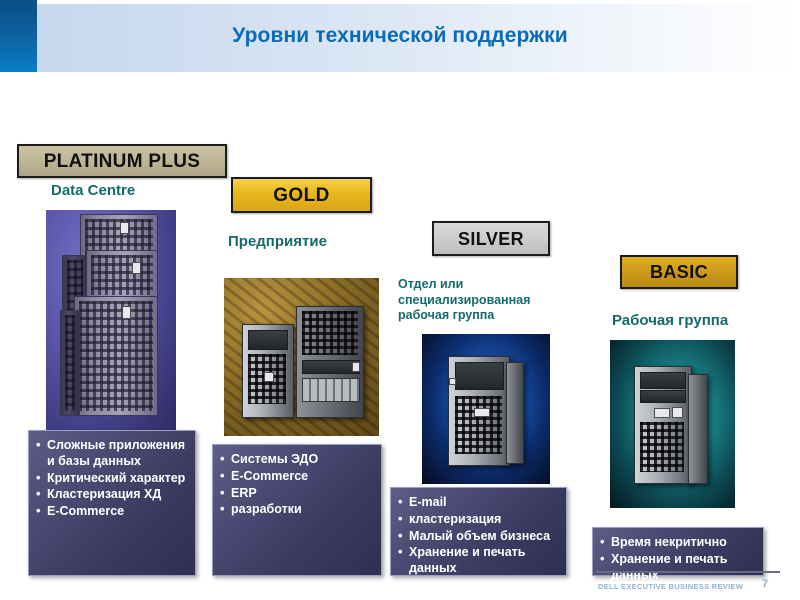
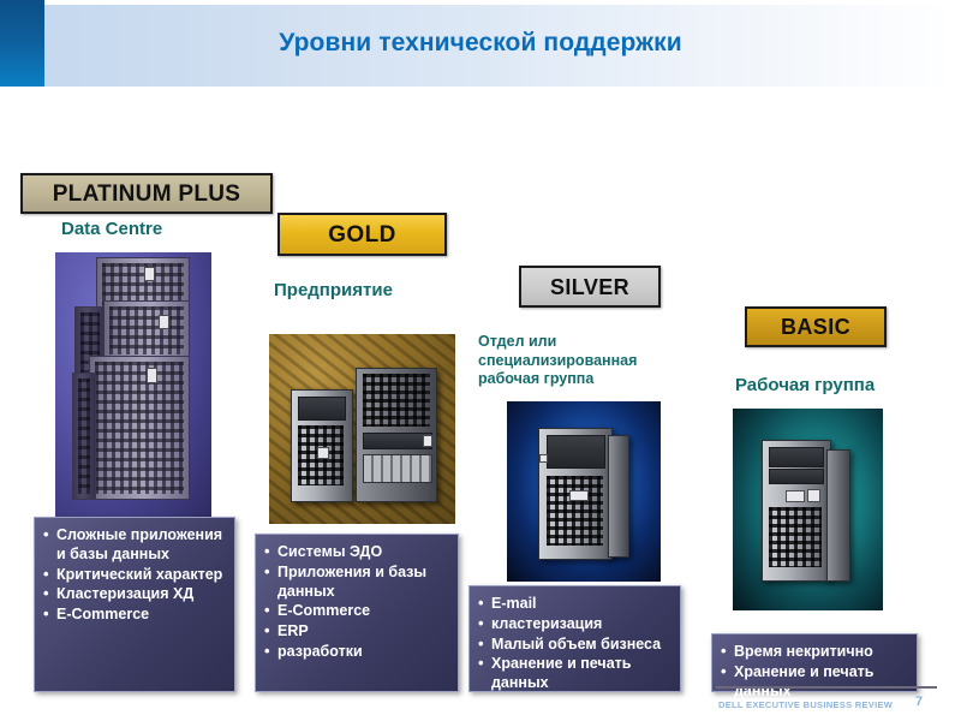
  Уровни технической поддержки
  PLATINUM PLUS
  Data Centre
  Сложные приложения и базы данных
  Критический характер
  Кластеризация ХД
  E-Commerce
  GOLD
  Предприятие
  Системы ЭДО
+ Приложения и базы данных
  E-Commerce
  ERP
  разработки
  SILVER
  Отдел или специализированная рабочая группа
  E-mail
  кластеризация
  Малый объем бизнеса
  Хранение и печать данных
  BASIC
  Рабочая группа
  Время некритично
  Хранение и печать данных
  DELL EXECUTIVE BUSINESS REVIEW
  7
